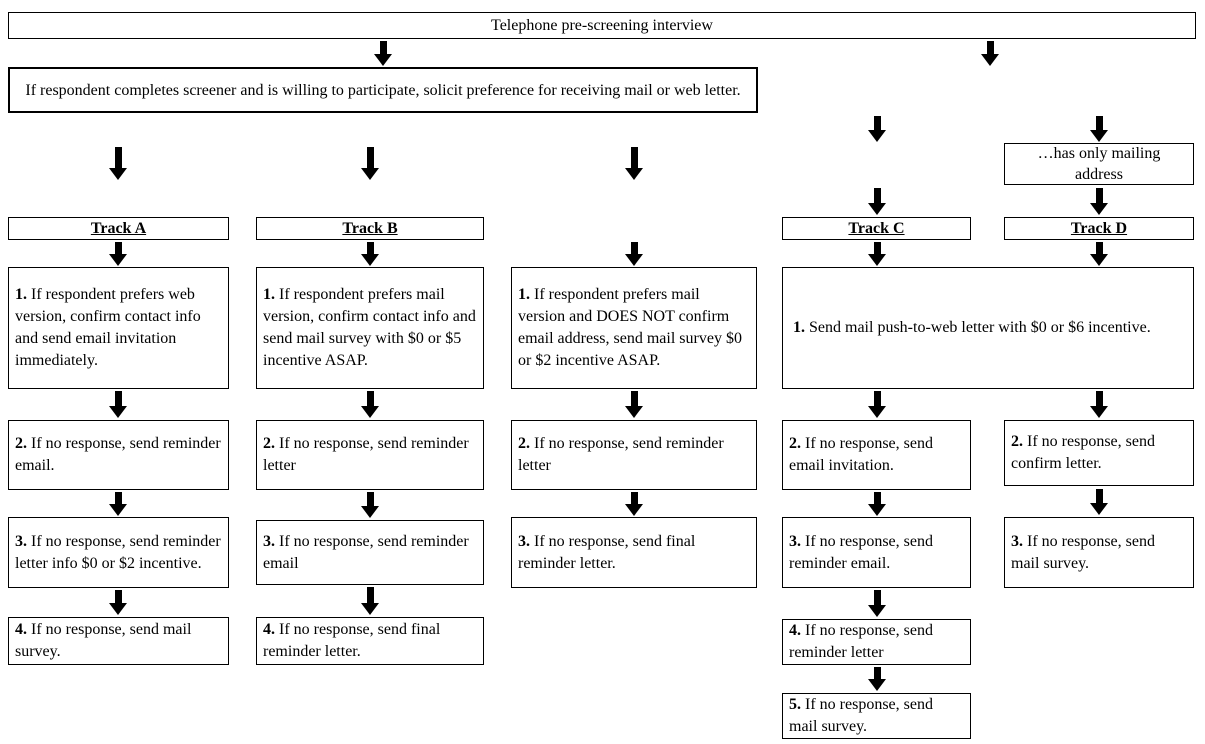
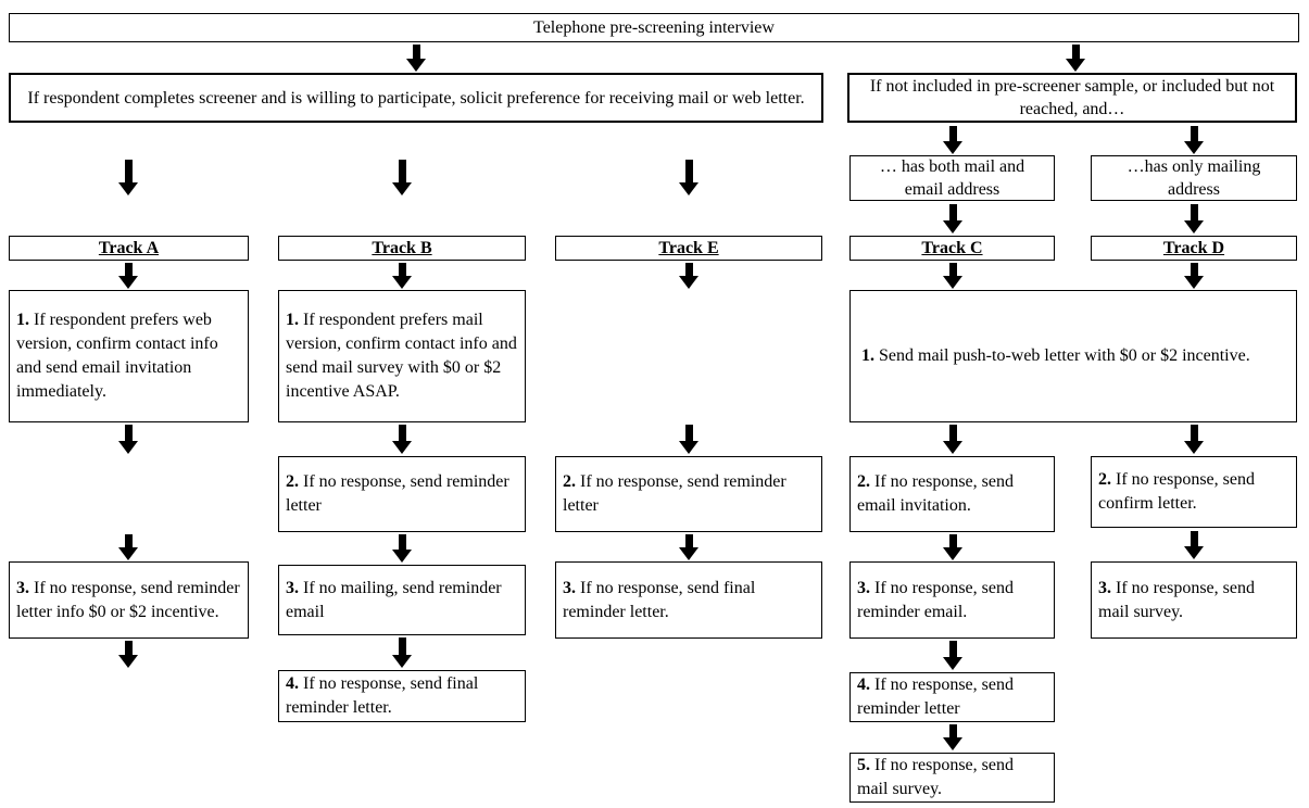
  Telephone pre-screening interview
  If respondent completes screener and is willing to participate, solicit preference for receiving mail or web letter.
+ If not included in pre-screener sample, or included but not reached, and…
+ … has both mail and email address
  …has only mailing address
  Track A
  Track B
+ Track E
  Track C
  Track D
  1. If respondent prefers web version, confirm contact info and send email invitation immediately.
- 1. If respondent prefers mail version, confirm contact info and send mail survey with $0 or $5 incentive ASAP.
+ 1. If respondent prefers mail version, confirm contact info and send mail survey with $0 or $2 incentive ASAP.
- 1. If respondent prefers mail version and DOES NOT confirm email address, send mail survey $0 or $2 incentive ASAP.
- 1. Send mail push-to-web letter with $0 or $6 incentive.
+ 1. Send mail push-to-web letter with $0 or $2 incentive.
- 2. If no response, send reminder email.
  2. If no response, send reminder letter
  2. If no response, send reminder letter
  2. If no response, send email invitation.
  2. If no response, send confirm letter.
  3. If no response, send reminder letter info $0 or $2 incentive.
- 3. If no response, send reminder email
+ 3. If no mailing, send reminder email
  3. If no response, send final reminder letter.
  3. If no response, send reminder email.
  3. If no response, send mail survey.
- 4. If no response, send mail survey.
  4. If no response, send final reminder letter.
  4. If no response, send reminder letter
  5. If no response, send mail survey.
